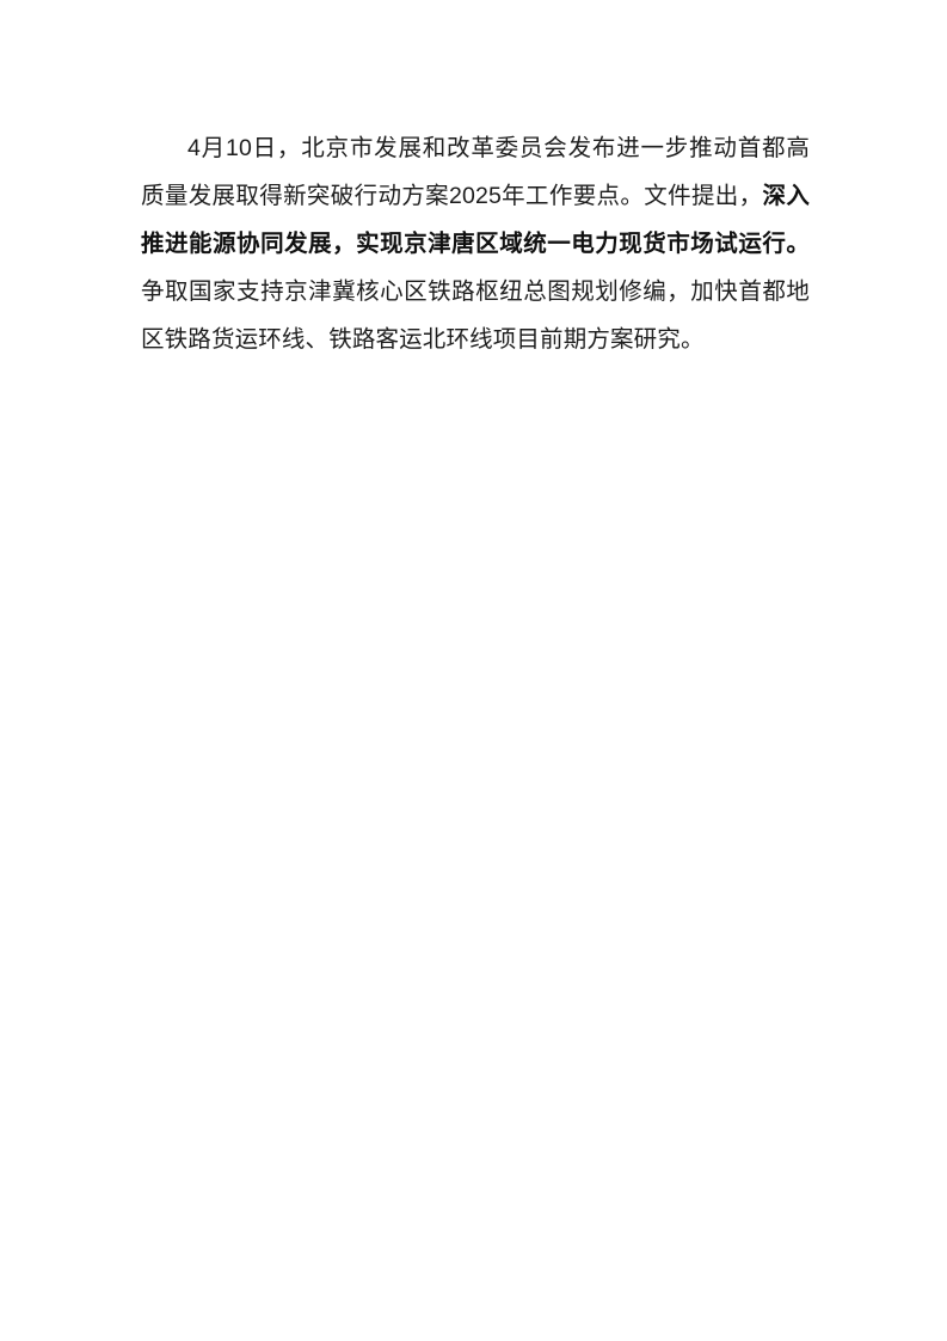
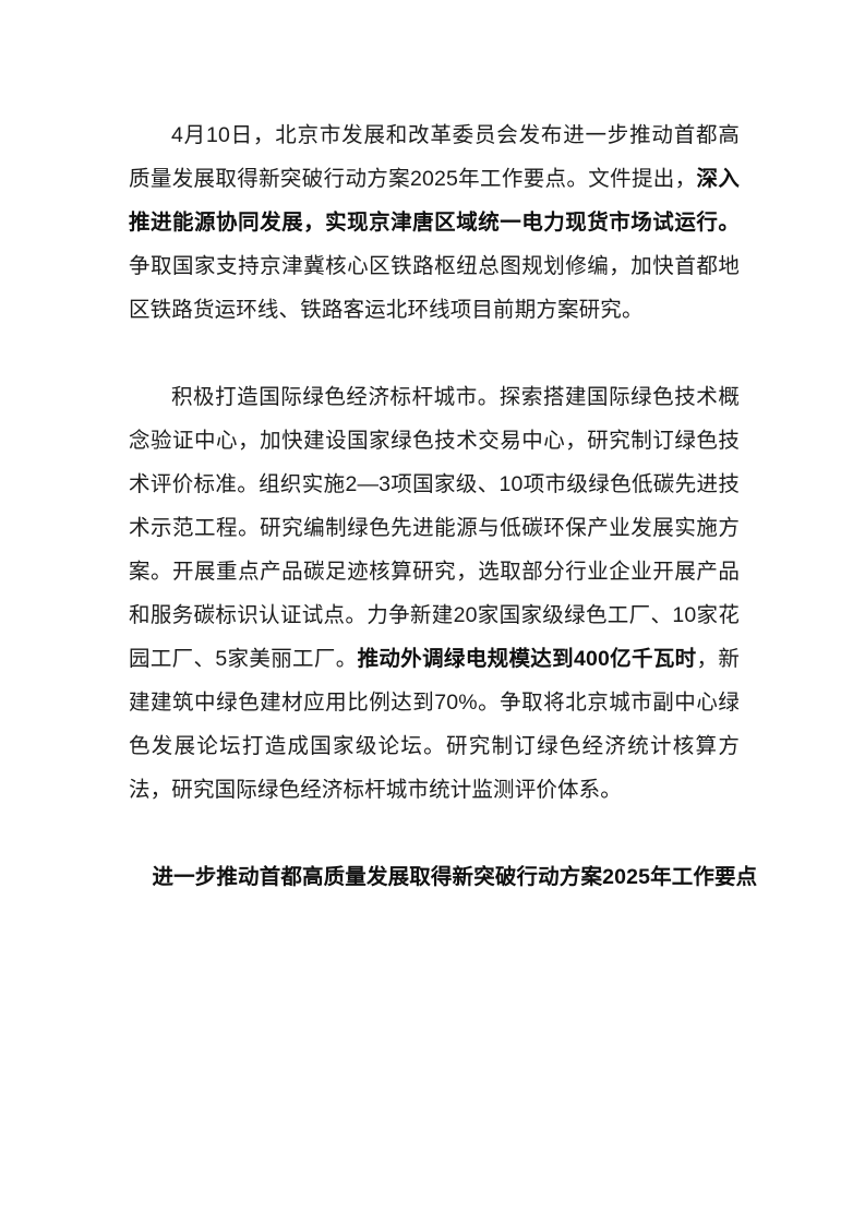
  4月10日，北京市发展和改革委员会发布进一步推动首都高质量发展取得新突破行动方案2025年工作要点。文件提出，深入推进能源协同发展，实现京津唐区域统一电力现货市场试运行。争取国家支持京津冀核心区铁路枢纽总图规划修编，加快首都地区铁路货运环线、铁路客运北环线项目前期方案研究。
+ 积极打造国际绿色经济标杆城市。探索搭建国际绿色技术概念验证中心，加快建设国家绿色技术交易中心，研究制订绿色技术评价标准。组织实施2—3项国家级、10项市级绿色低碳先进技术示范工程。研究编制绿色先进能源与低碳环保产业发展实施方案。开展重点产品碳足迹核算研究，选取部分行业企业开展产品和服务碳标识认证试点。力争新建20家国家级绿色工厂、10家花园工厂、5家美丽工厂。推动外调绿电规模达到400亿千瓦时，新建建筑中绿色建材应用比例达到70%。争取将北京城市副中心绿色发展论坛打造成国家级论坛。研究制订绿色经济统计核算方法，研究国际绿色经济标杆城市统计监测评价体系。
+ 进一步推动首都高质量发展取得新突破行动方案2025年工作要点
